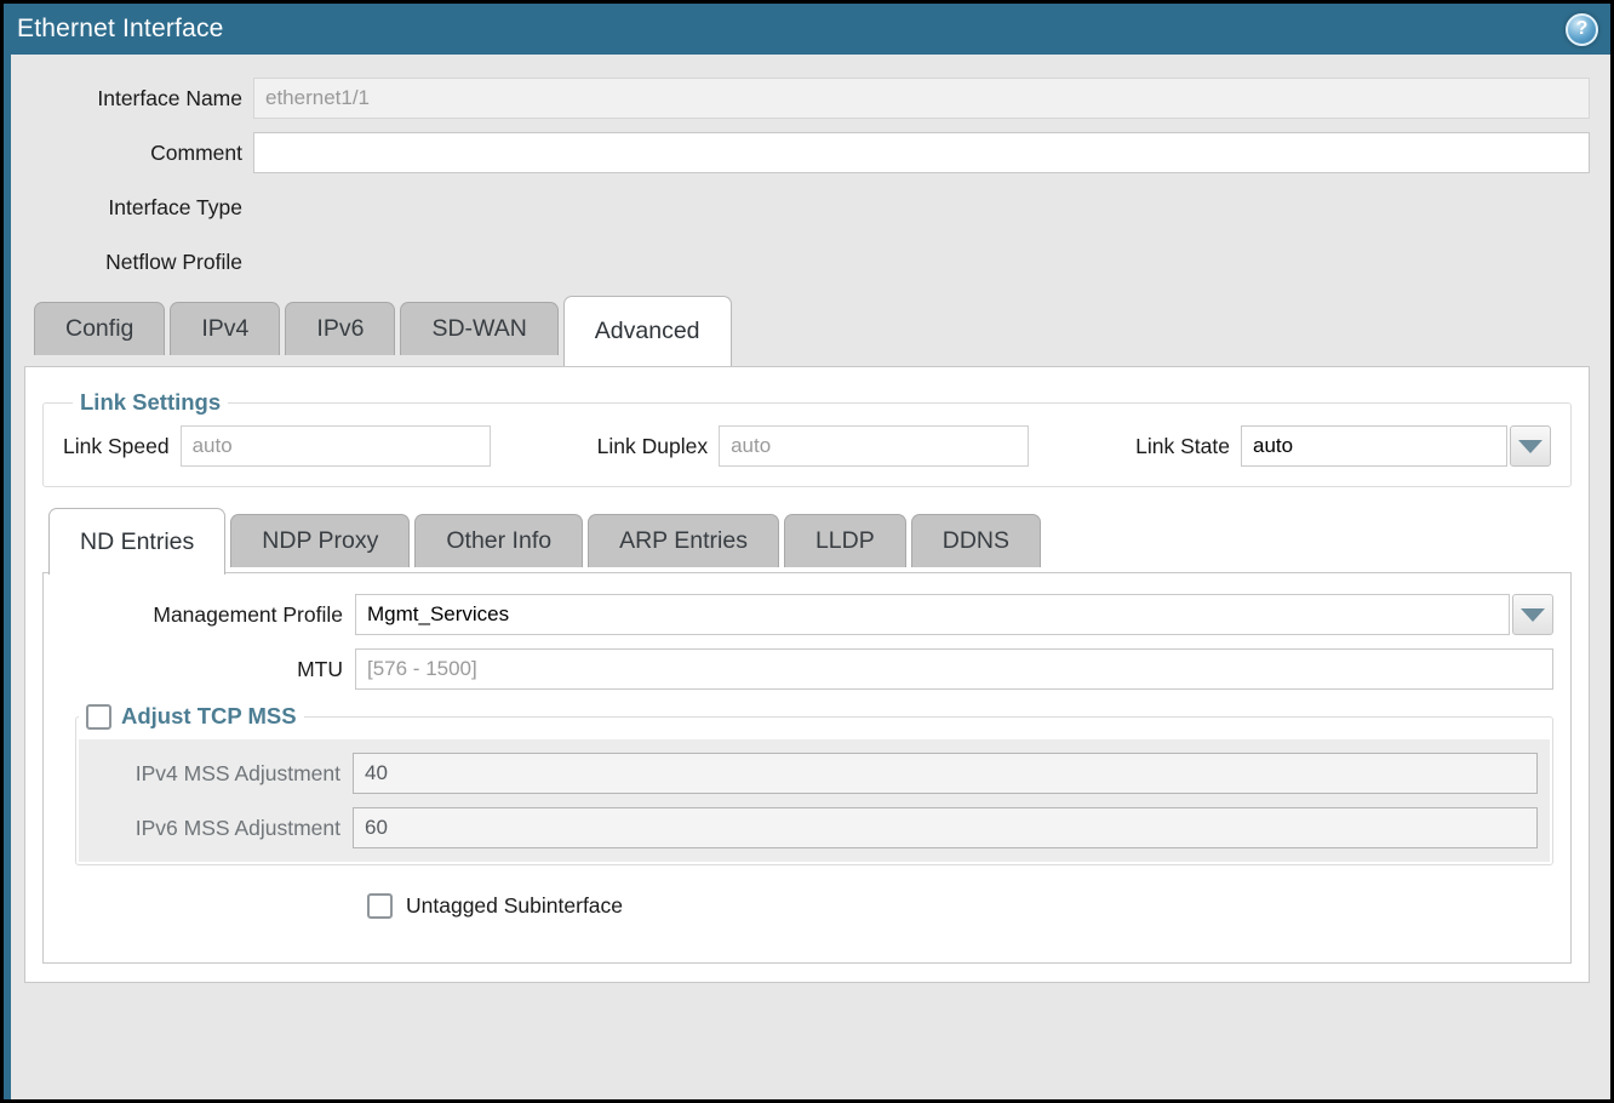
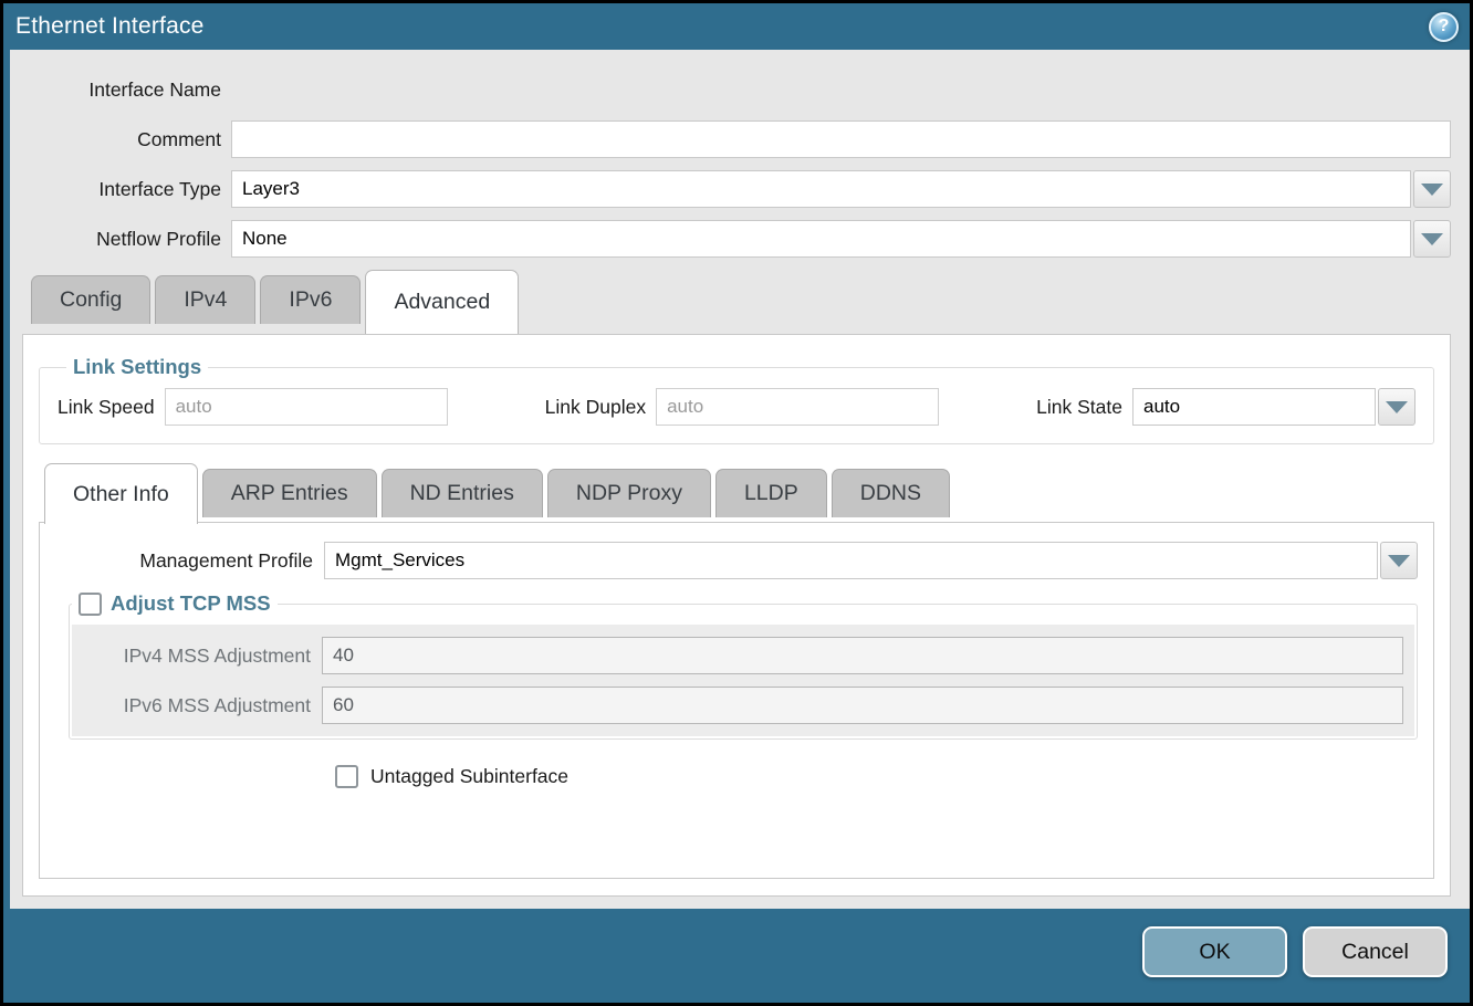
  Ethernet Interface
  ?
  Interface Name
- ethernet1/1
  Comment
  Interface Type
+ Layer3
  Netflow Profile
+ None
  Config
  IPv4
  IPv6
- SD-WAN
  Advanced
  Link Settings
  Link Speed
  auto
  Link Duplex
  auto
  Link State
  auto
- ND Entries
+ Other Info
- NDP Proxy
+ ARP Entries
- Other Info
+ ND Entries
- ARP Entries
+ NDP Proxy
  LLDP
  DDNS
  Management Profile
  Mgmt_Services
- MTU
- [576 - 1500]
  Adjust TCP MSS
  IPv4 MSS Adjustment
  40
  IPv6 MSS Adjustment
  60
  Untagged Subinterface
+ OK
+ Cancel
